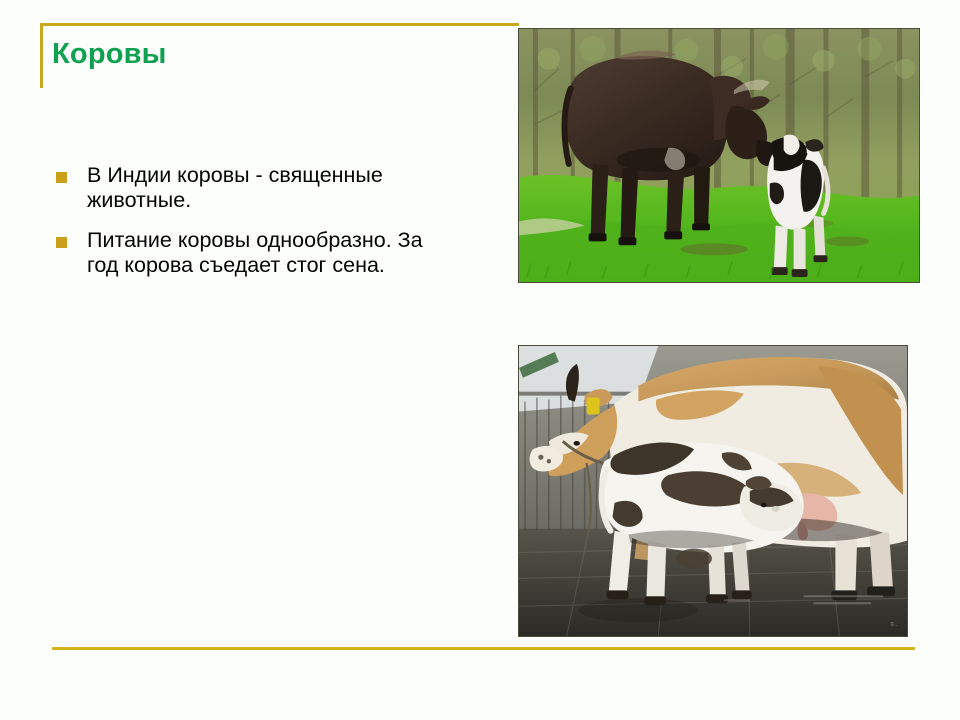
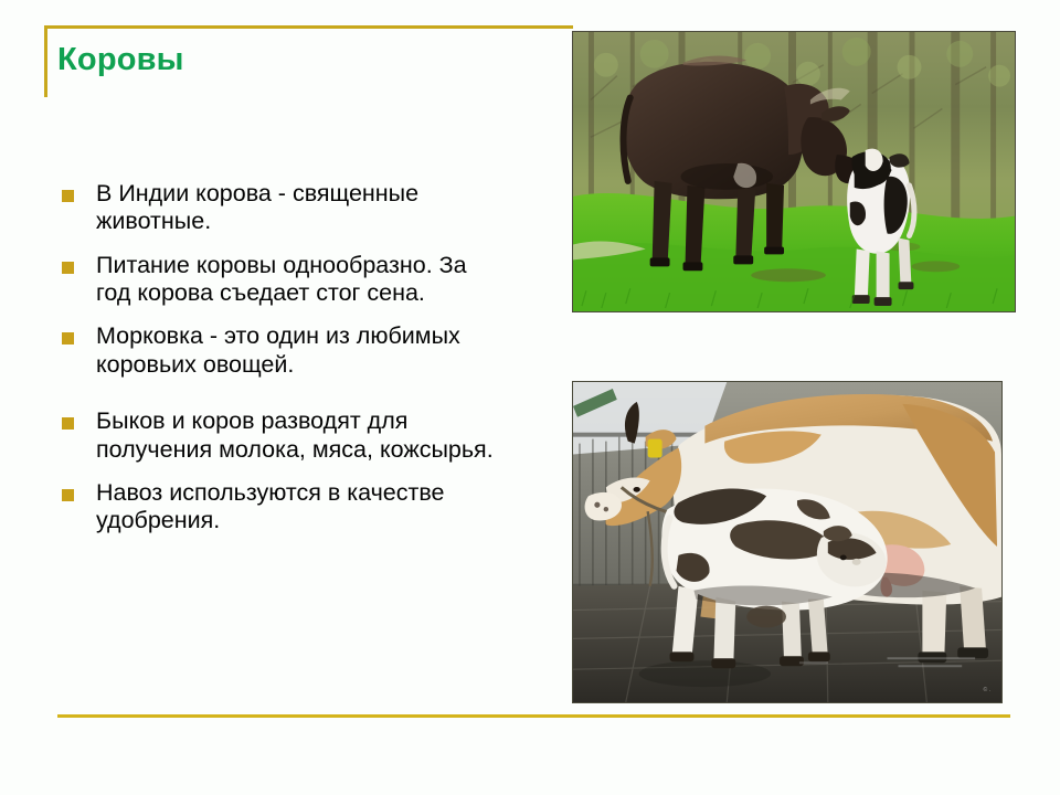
  Коровы
- В Индии коровы - священные животные.
+ В Индии корова - священные животные.
  Питание коровы однообразно. За год корова съедает стог сена.
+ Морковка - это один из любимых коровьих овощей.
+ Быков и коров разводят для получения молока, мяса, кожсырья.
+ Навоз используются в качестве удобрения.
